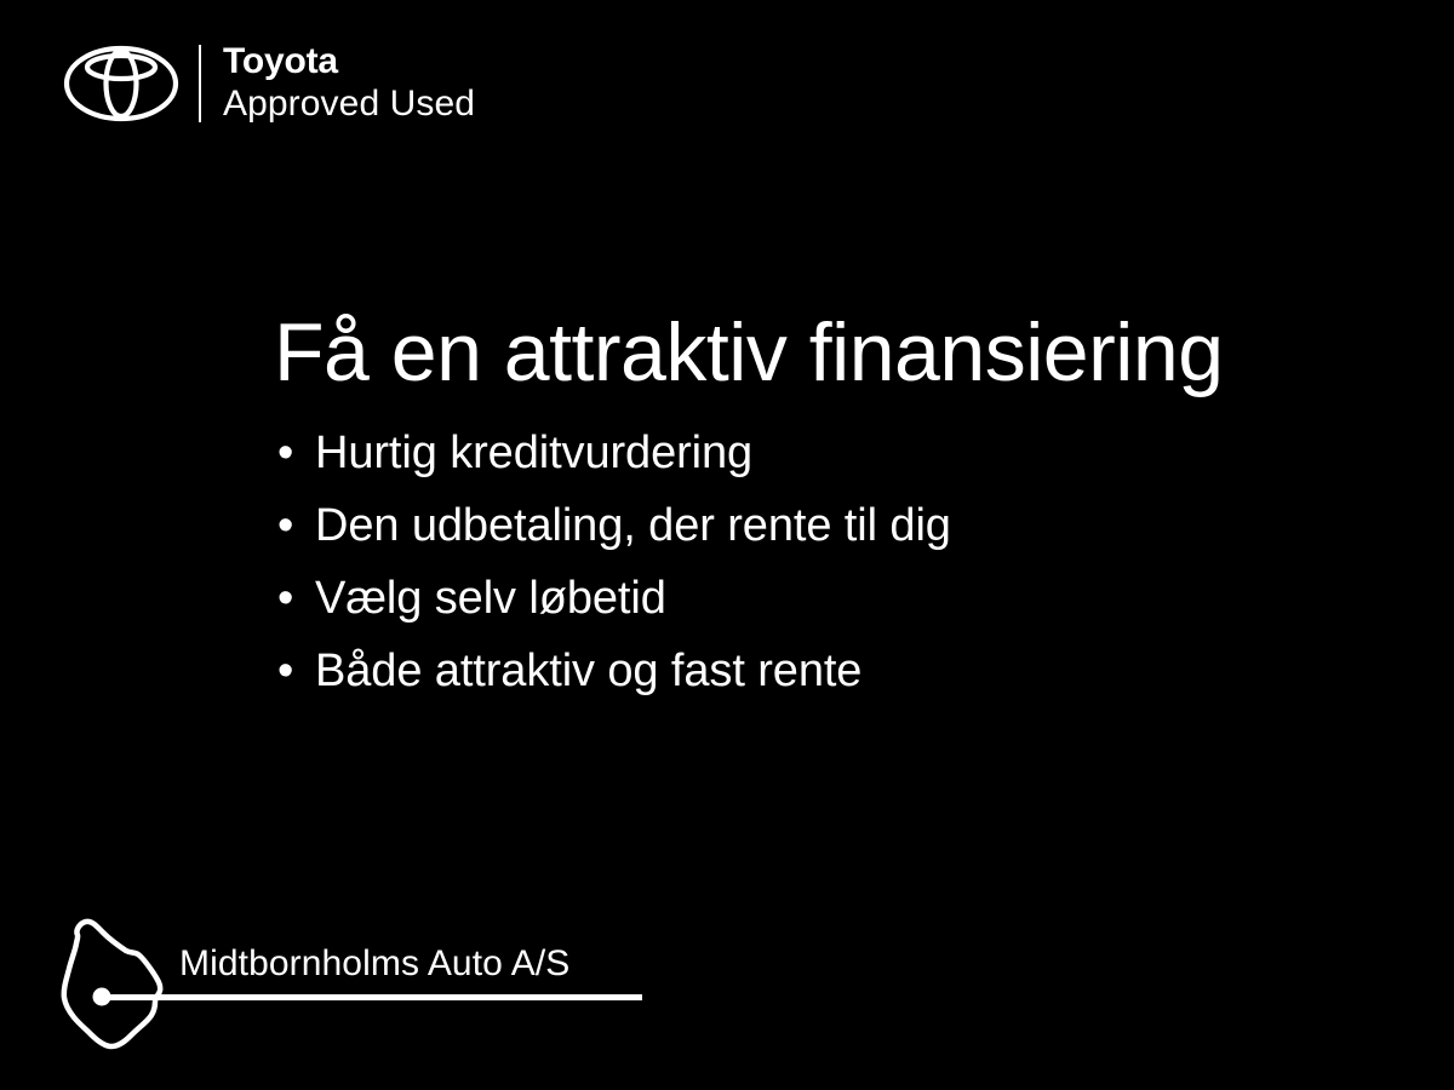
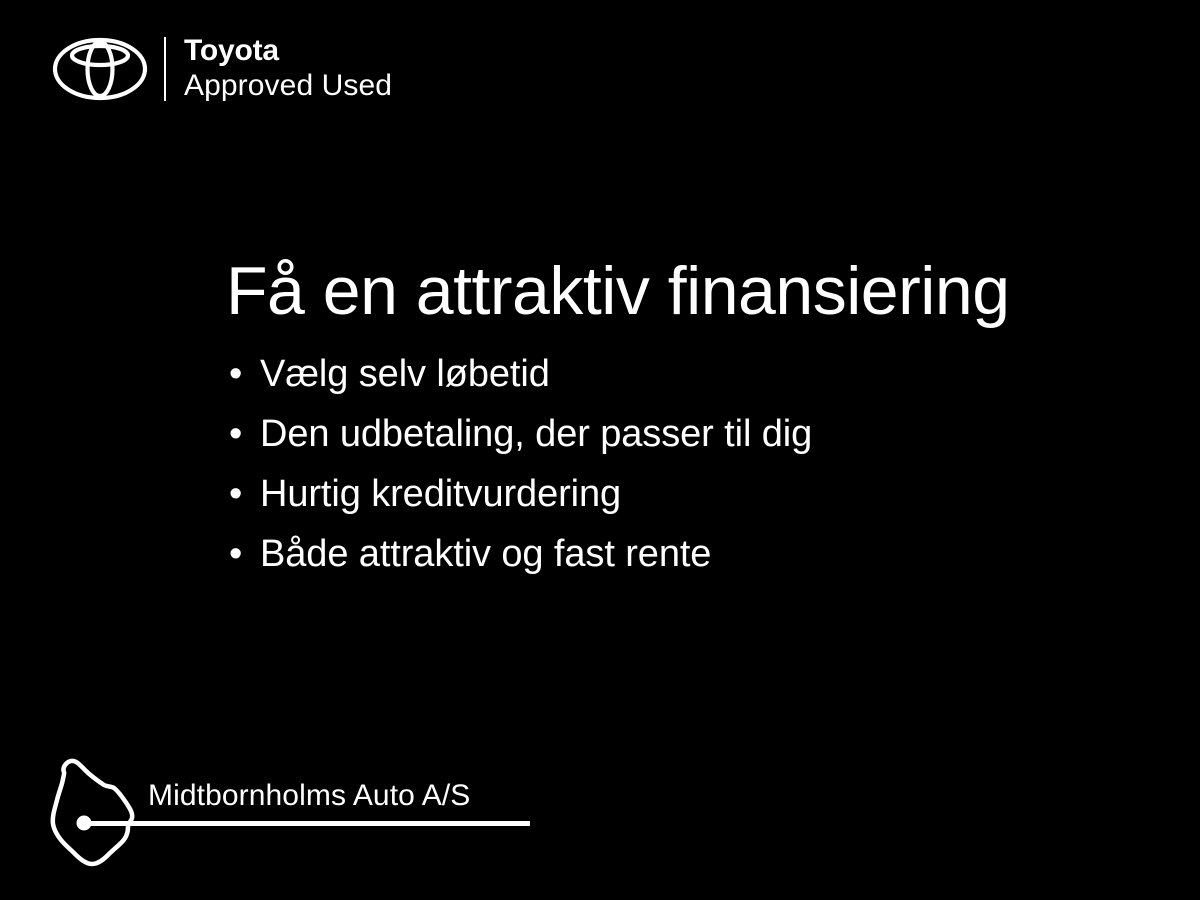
  Toyota
  Approved Used
  Få en attraktiv finansiering
  •
- Hurtig kreditvurdering
+ Vælg selv løbetid
  •
- Den udbetaling, der rente til dig
+ Den udbetaling, der passer til dig
  •
- Vælg selv løbetid
+ Hurtig kreditvurdering
  •
  Både attraktiv og fast rente
  Midtbornholms Auto A/S
